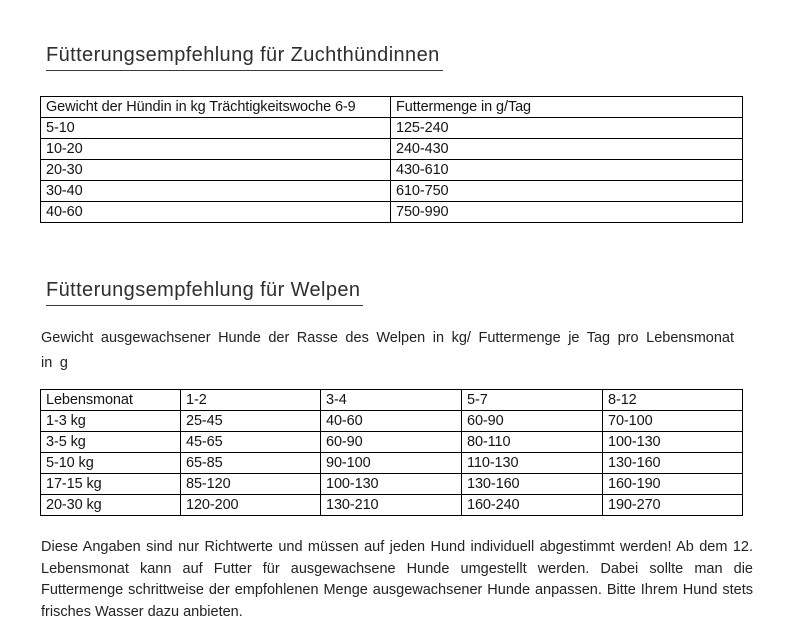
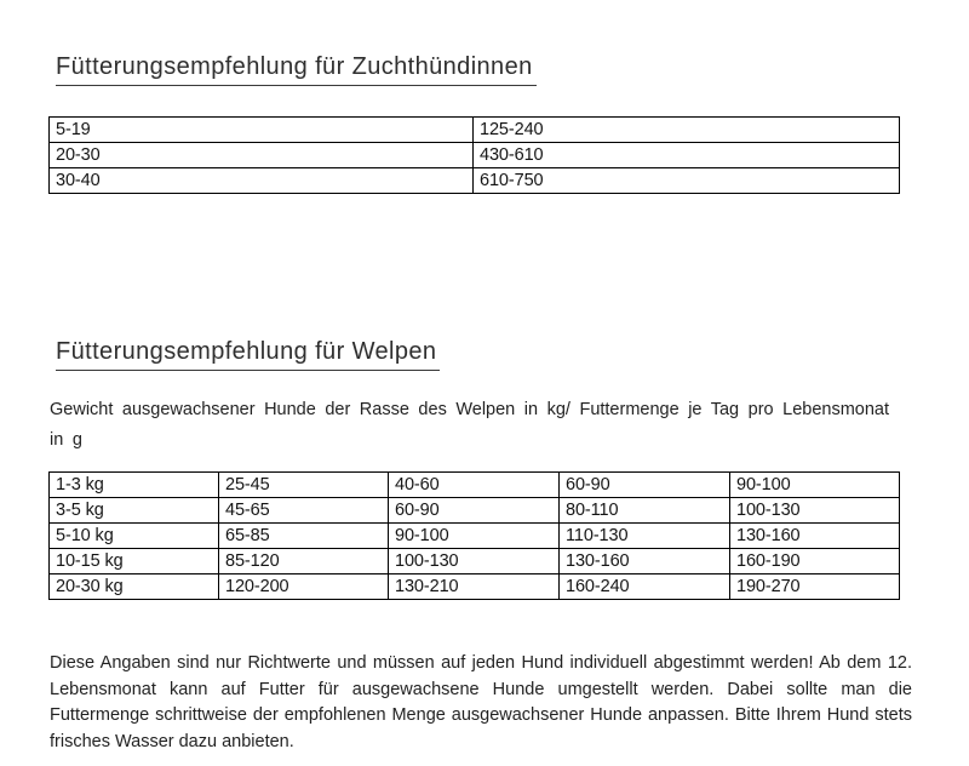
  Fütterungsempfehlung für Zuchthündinnen
- Gewicht der Hündin in kg Trächtigkeitswoche 6-9	Futtermenge in g/Tag
- 5-10	125-240
+ 5-19	125-240
- 10-20	240-430
  20-30	430-610
  30-40	610-750
- 40-60	750-990
  Fütterungsempfehlung für Welpen
  Gewicht ausgewachsener Hunde der Rasse des Welpen in kg/ Futtermenge je Tag pro Lebensmonat in g
- Lebensmonat	1-2	3-4	5-7	8-12
- 1-3 kg	25-45	40-60	60-90	70-100
+ 1-3 kg	25-45	40-60	60-90	90-100
  3-5 kg	45-65	60-90	80-110	100-130
  5-10 kg	65-85	90-100	110-130	130-160
- 17-15 kg	85-120	100-130	130-160	160-190
+ 10-15 kg	85-120	100-130	130-160	160-190
  20-30 kg	120-200	130-210	160-240	190-270
  Diese Angaben sind nur Richtwerte und müssen auf jeden Hund individuell abgestimmt werden! Ab dem 12. Lebensmonat kann auf Futter für ausgewachsene Hunde umgestellt werden. Dabei sollte man die Futtermenge schrittweise der empfohlenen Menge ausgewachsener Hunde anpassen. Bitte Ihrem Hund stets frisches Wasser dazu anbieten.
